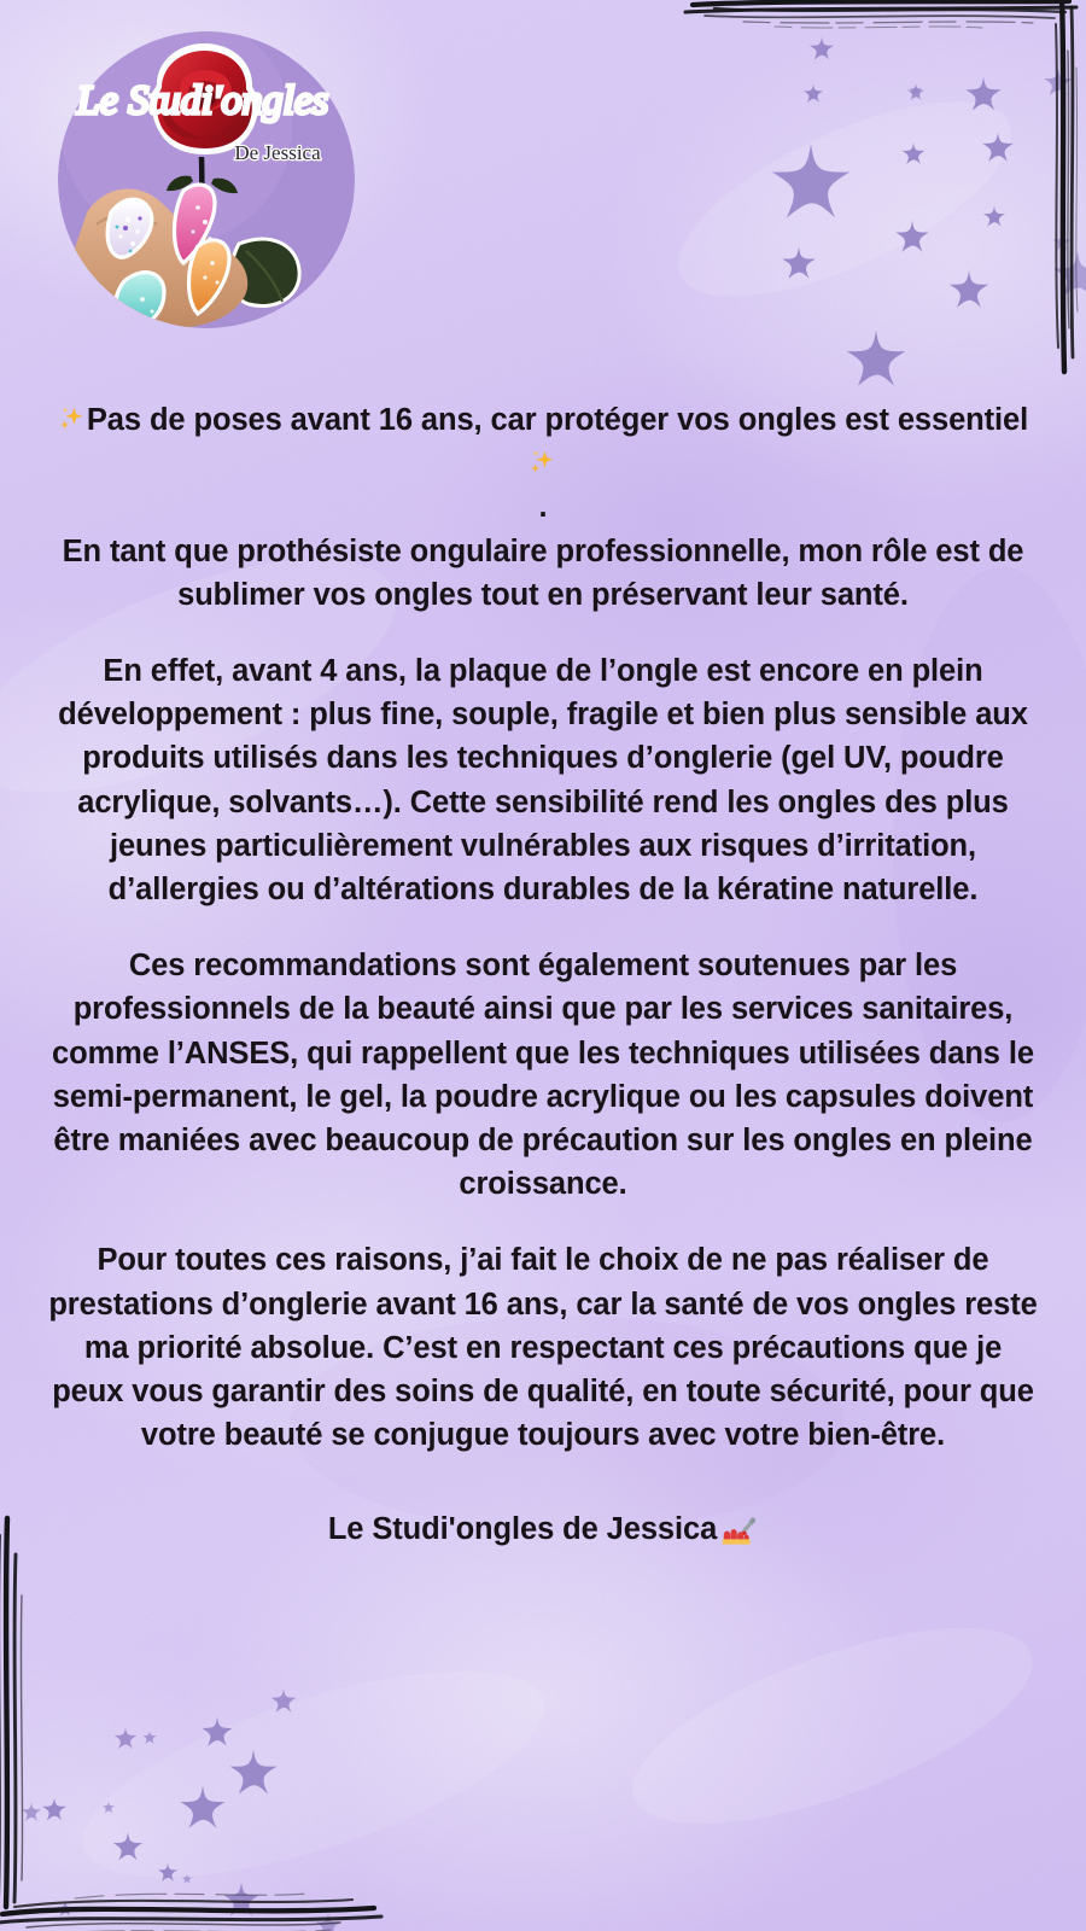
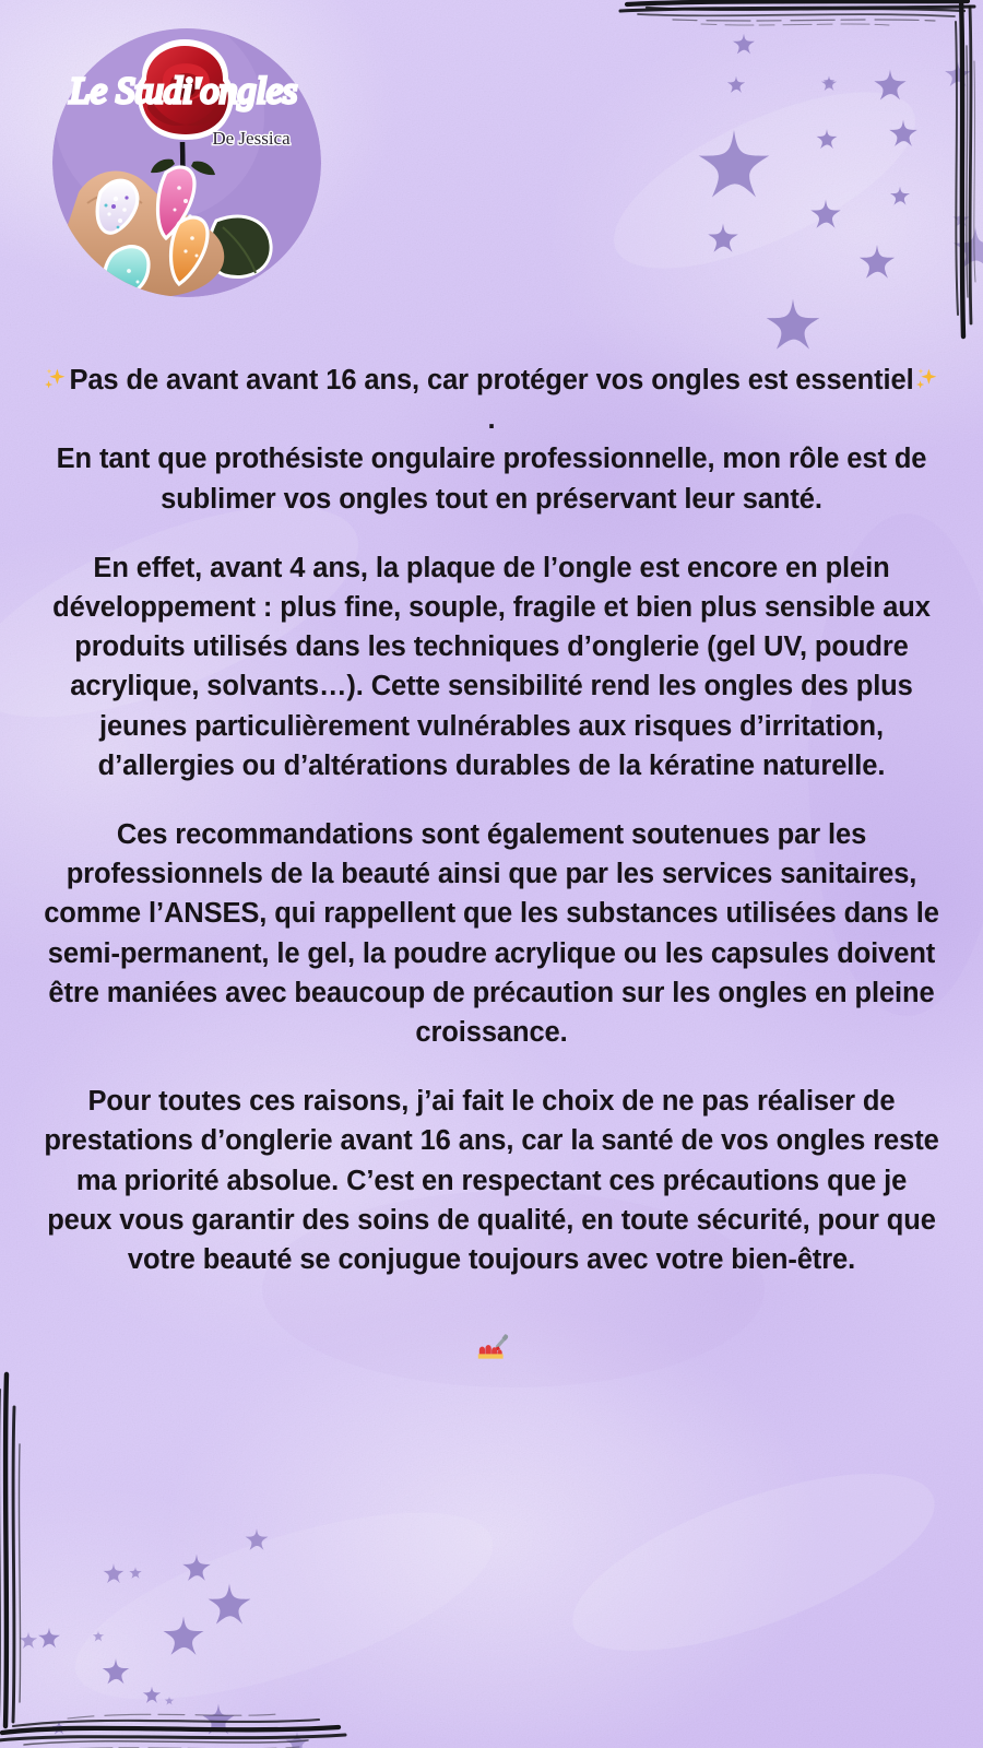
  Le Studi'ongles
  De Jessica
- Pas de poses avant 16 ans, car protéger vos ongles est essentiel
+ Pas de avant avant 16 ans, car protéger vos ongles est essentiel
  .
  En tant que prothésiste ongulaire professionnelle, mon rôle est de sublimer vos ongles tout en préservant leur santé.
  En effet, avant 4 ans, la plaque de l’ongle est encore en plein développement : plus fine, souple, fragile et bien plus sensible aux produits utilisés dans les techniques d’onglerie (gel UV, poudre acrylique, solvants…). Cette sensibilité rend les ongles des plus jeunes particulièrement vulnérables aux risques d’irritation, d’allergies ou d’altérations durables de la kératine naturelle.
- Ces recommandations sont également soutenues par les professionnels de la beauté ainsi que par les services sanitaires, comme l’ANSES, qui rappellent que les techniques utilisées dans le semi-permanent, le gel, la poudre acrylique ou les capsules doivent être maniées avec beaucoup de précaution sur les ongles en pleine croissance.
+ Ces recommandations sont également soutenues par les professionnels de la beauté ainsi que par les services sanitaires, comme l’ANSES, qui rappellent que les substances utilisées dans le semi-permanent, le gel, la poudre acrylique ou les capsules doivent être maniées avec beaucoup de précaution sur les ongles en pleine croissance.
  Pour toutes ces raisons, j’ai fait le choix de ne pas réaliser de prestations d’onglerie avant 16 ans, car la santé de vos ongles reste ma priorité absolue. C’est en respectant ces précautions que je peux vous garantir des soins de qualité, en toute sécurité, pour que votre beauté se conjugue toujours avec votre bien-être.
- Le Studi'ongles de Jessica
